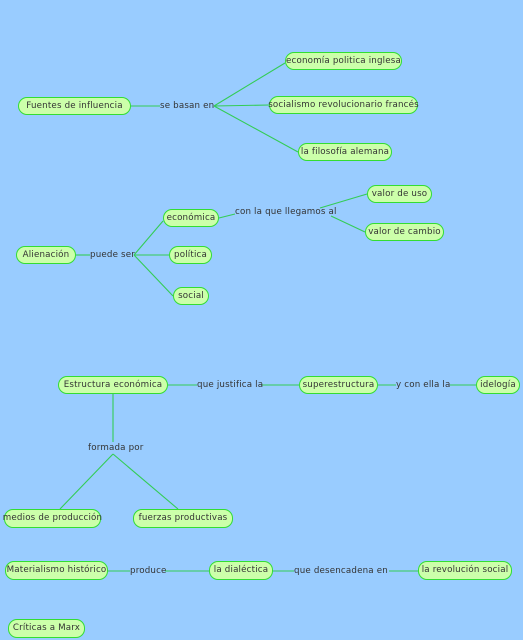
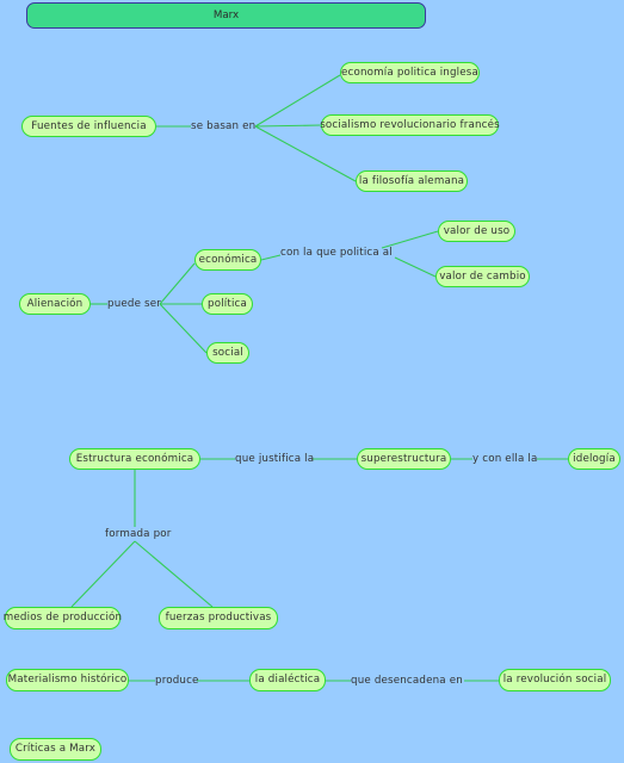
+ Marx
  Fuentes de influencia
  economía politica inglesa
  socialismo revolucionario francés
  la filosofía alemana
  Alienación
  económica
  política
  social
  valor de uso
  valor de cambio
  Estructura económica
  superestructura
  idelogía
  medios de producción
  fuerzas productivas
  Materialismo histórico
  la dialéctica
  la revolución social
  Críticas a Marx
  se basan en
  puede ser
- con la que llegamos al
+ con la que politica al
  que justifica la
  y con ella la
  formada por
  produce
  que desencadena en
